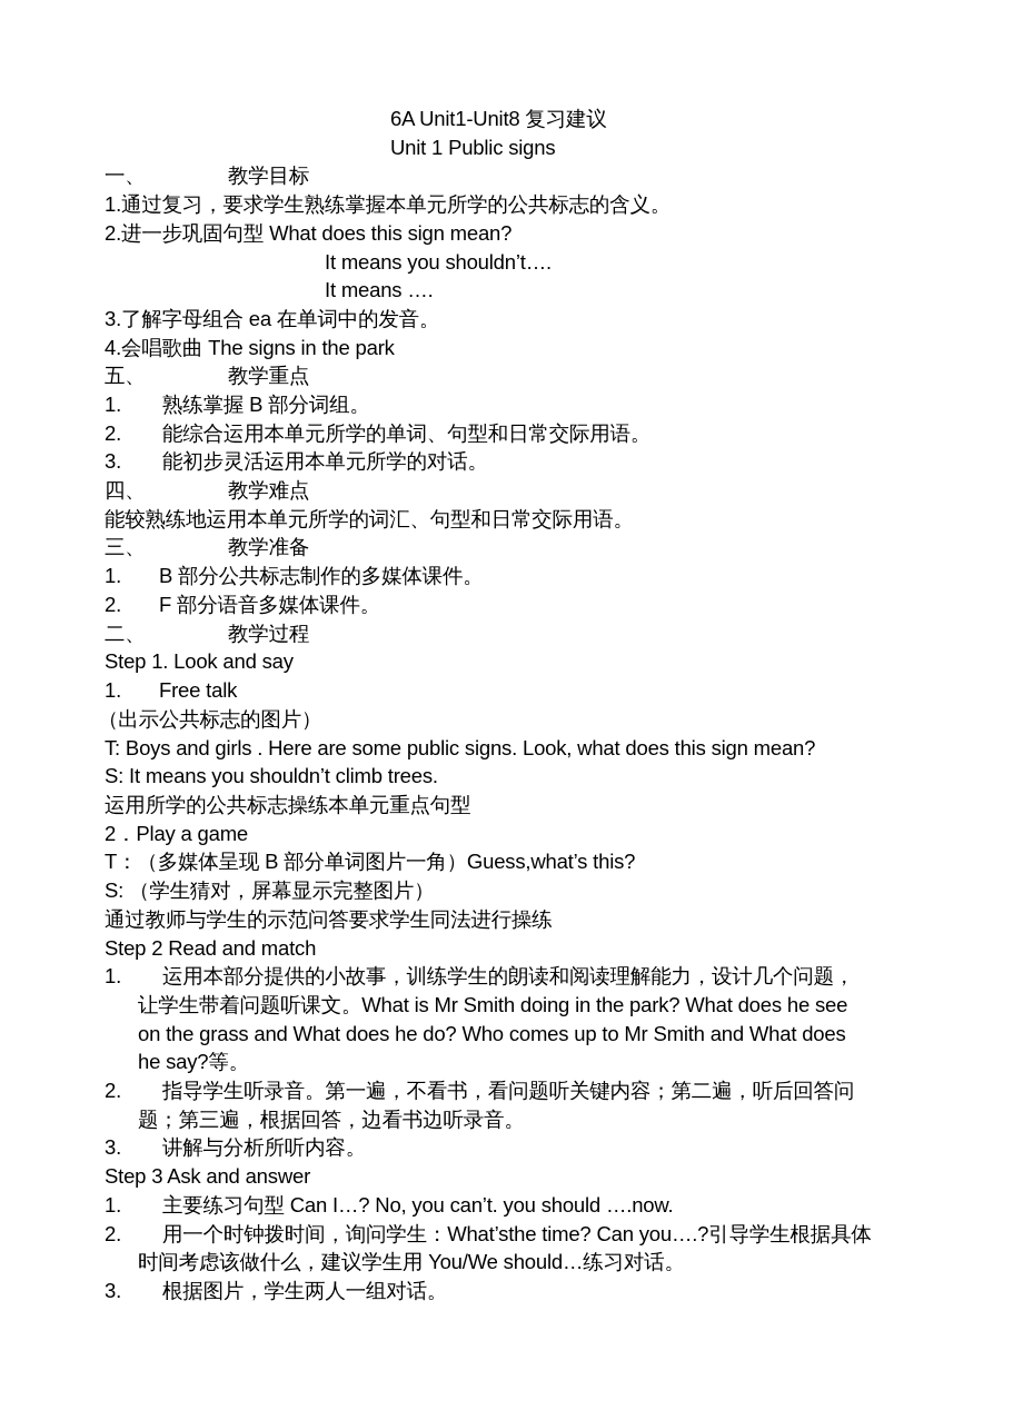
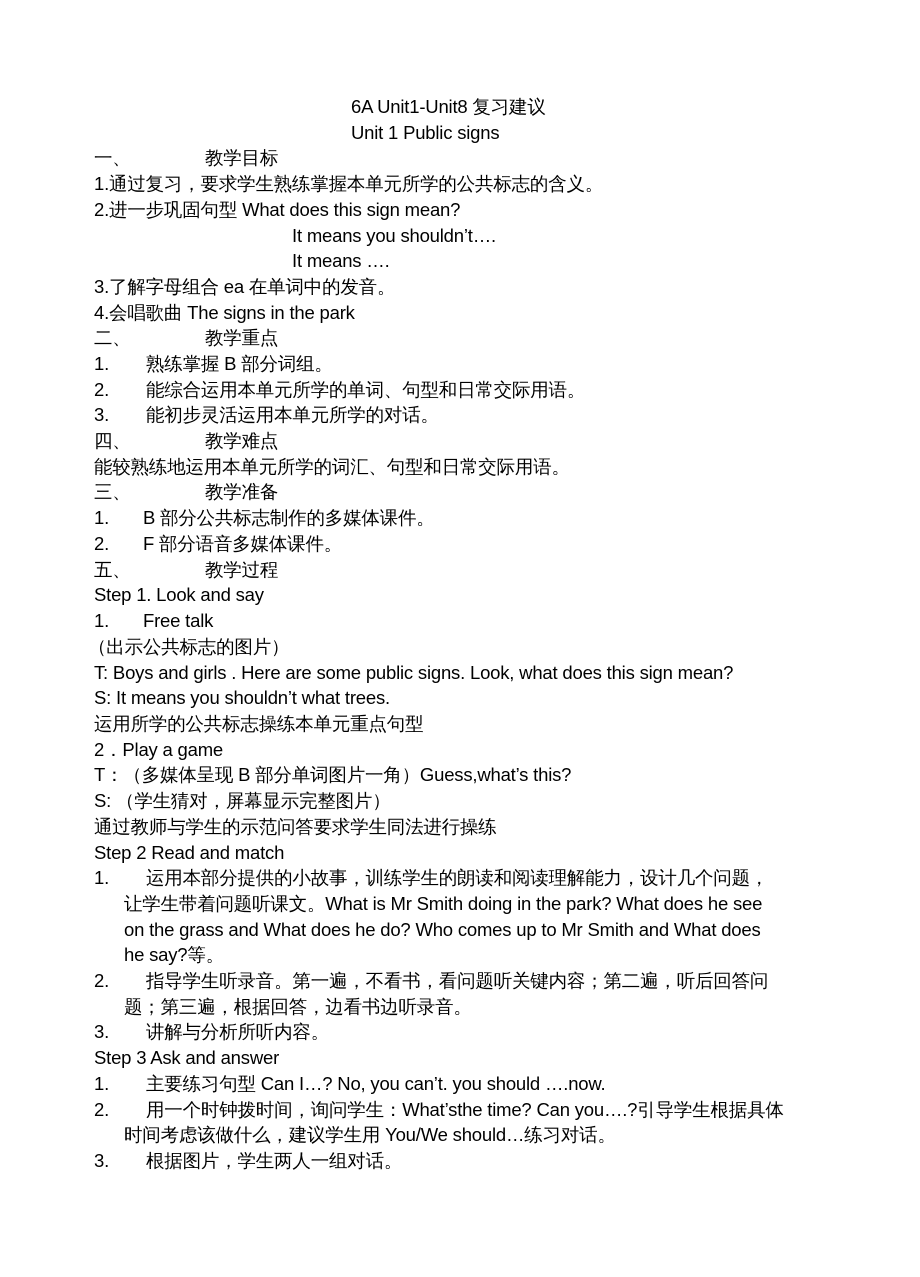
  6A Unit1-Unit8 复习建议
  Unit 1 Public signs
  一、 教学目标
  1.通过复习，要求学生熟练掌握本单元所学的公共标志的含义。
  2.进一步巩固句型 What does this sign mean?
  It means you shouldn’t….
  It means ….
  3.了解字母组合 ea 在单词中的发音。
  4.会唱歌曲 The signs in the park
- 五、 教学重点
+ 二、 教学重点
  1. 熟练掌握 B 部分词组。
  2. 能综合运用本单元所学的单词、句型和日常交际用语。
  3. 能初步灵活运用本单元所学的对话。
  四、 教学难点
  能较熟练地运用本单元所学的词汇、句型和日常交际用语。
  三、 教学准备
  1. B 部分公共标志制作的多媒体课件。
  2. F 部分语音多媒体课件。
- 二、 教学过程
+ 五、 教学过程
  Step 1. Look and say
  1. Free talk
  （出示公共标志的图片）
  T: Boys and girls . Here are some public signs. Look, what does this sign mean?
- S: It means you shouldn’t climb trees.
+ S: It means you shouldn’t what trees.
  运用所学的公共标志操练本单元重点句型
  2．Play a game
  T：（多媒体呈现 B 部分单词图片一角）Guess,what’s this?
  S: （学生猜对，屏幕显示完整图片）
  通过教师与学生的示范问答要求学生同法进行操练
  Step 2 Read and match
  1. 运用本部分提供的小故事，训练学生的朗读和阅读理解能力，设计几个问题，
  让学生带着问题听课文。What is Mr Smith doing in the park? What does he see
  on the grass and What does he do? Who comes up to Mr Smith and What does
  he say?等。
  2. 指导学生听录音。第一遍，不看书，看问题听关键内容；第二遍，听后回答问
  题；第三遍，根据回答，边看书边听录音。
  3. 讲解与分析所听内容。
  Step 3 Ask and answer
  1. 主要练习句型 Can I…? No, you can’t. you should ….now.
  2. 用一个时钟拨时间，询问学生：What’sthe time? Can you….?引导学生根据具体
  时间考虑该做什么，建议学生用 You/We should…练习对话。
  3. 根据图片，学生两人一组对话。
